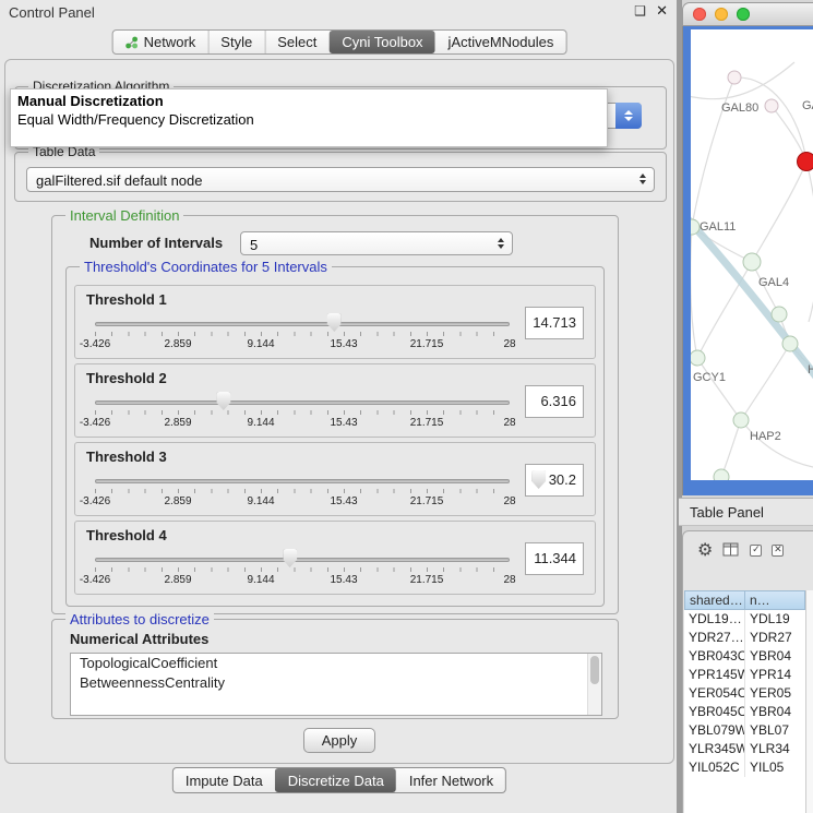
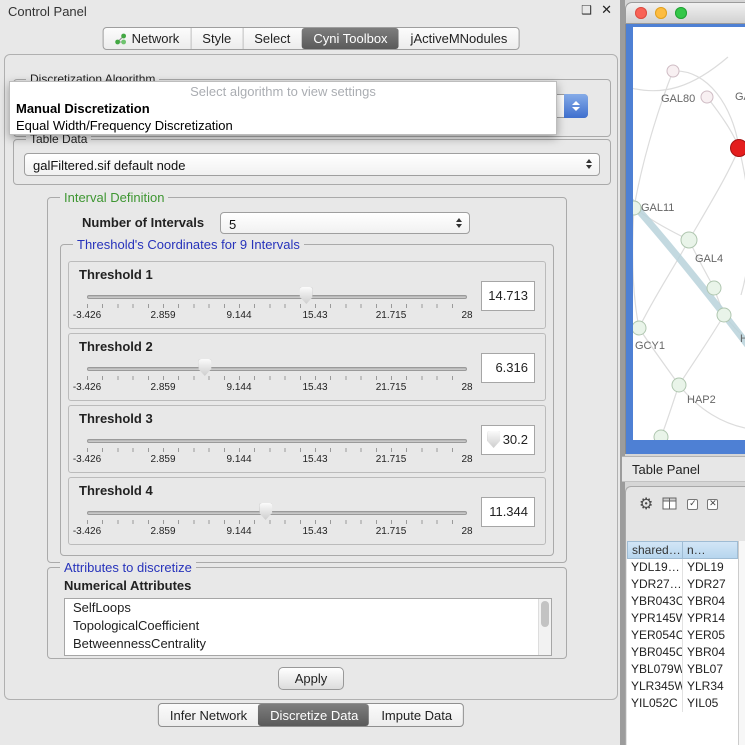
  Control Panel
  ❑
  ✕
  Network
  Style
  Select
  Cyni Toolbox
  jActiveMNodules
  Discretization Algorithm
+ Select algorithm to view settings
  Manual Discretization
  Equal Width/Frequency Discretization
  Table Data
  galFiltered.sif default node
  Interval Definition
  Number of Intervals
  5
- Threshold's Coordinates for 5 Intervals
+ Threshold's Coordinates for 9 Intervals
  Threshold 1
  14.713
  -3.426
  2.859
  9.144
  15.43
  21.715
  28
  Threshold 2
  6.316
  -3.426
  2.859
  9.144
  15.43
  21.715
  28
  Threshold 3
  30.2
  -3.426
  2.859
  9.144
  15.43
  21.715
  28
  Threshold 4
  11.344
  -3.426
  2.859
  9.144
  15.43
  21.715
  28
  Attributes to discretize
  Numerical Attributes
+ SelfLoops
  TopologicalCoefficient
  BetweennessCentrality
  Apply
- Impute Data
+ Infer Network
  Discretize Data
- Infer Network
+ Impute Data
  GAL80
  GAL11
  GAL4
  GCY1
  HAP2
  H
  Table Panel
  ⚙
  ✓
  ✕
  shared…
  n…
  YDL19…
  YDL19
  YDR27…
  YDR27
  YBR043C
  YBR04
  YPR145W
  YPR14
  YER054C
  YER05
  YBR045C
  YBR04
  YBL079W
  YBL07
  YLR345W
  YLR34
  YIL052C
  YIL05
